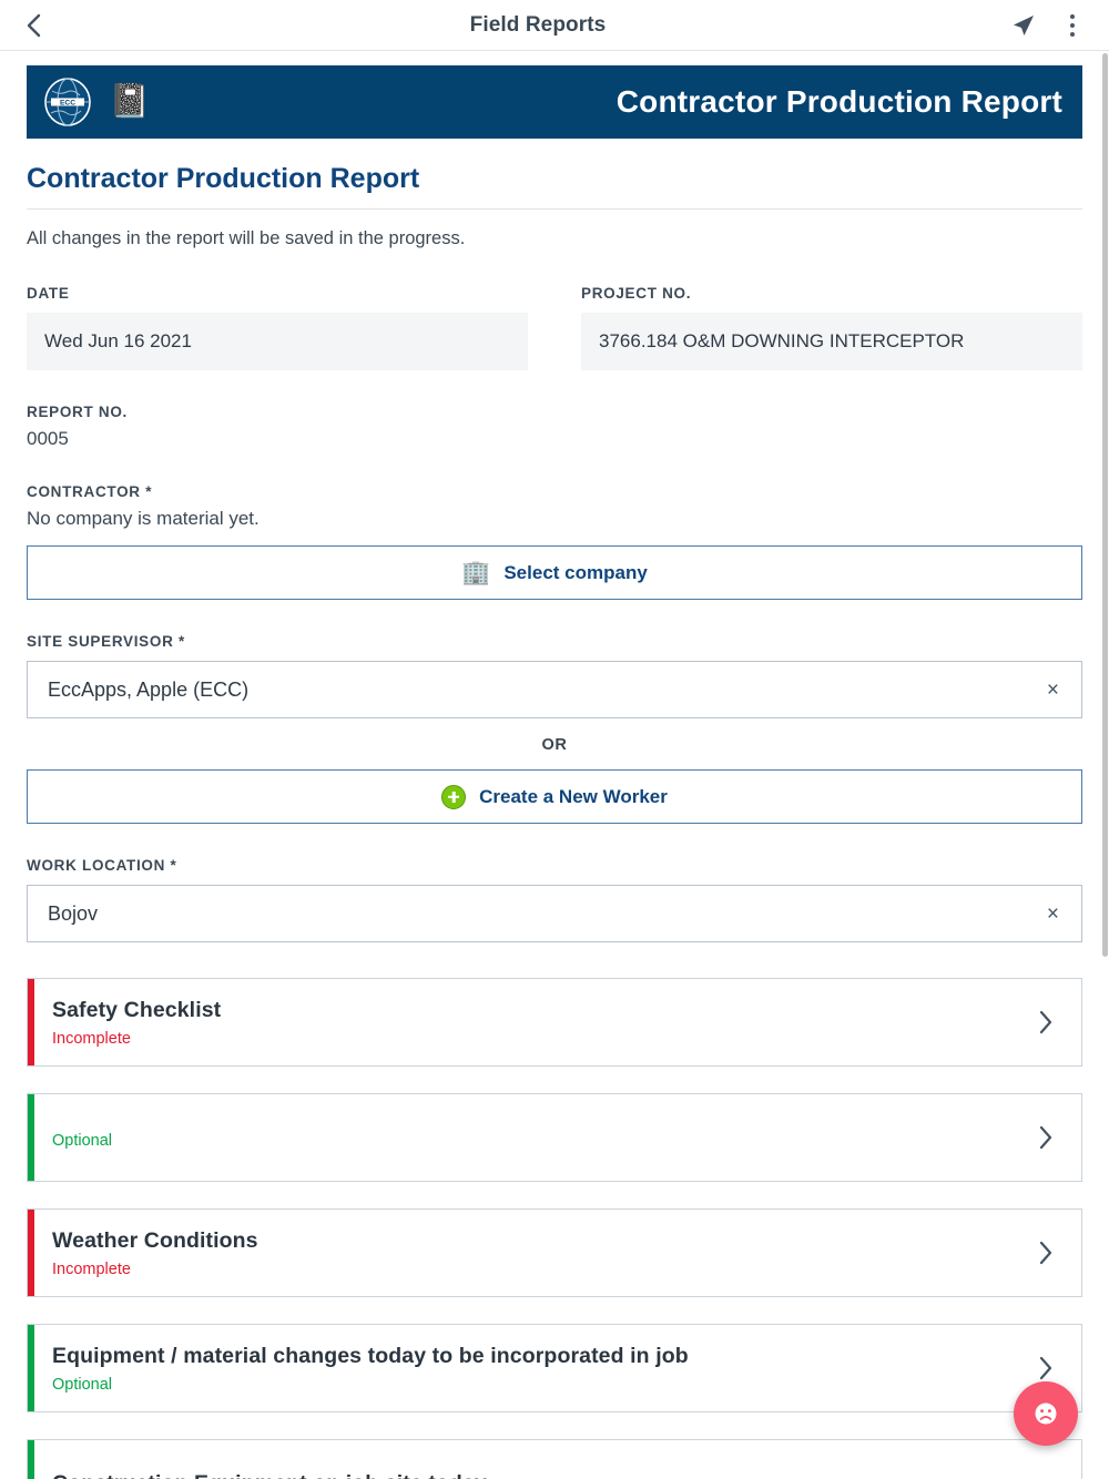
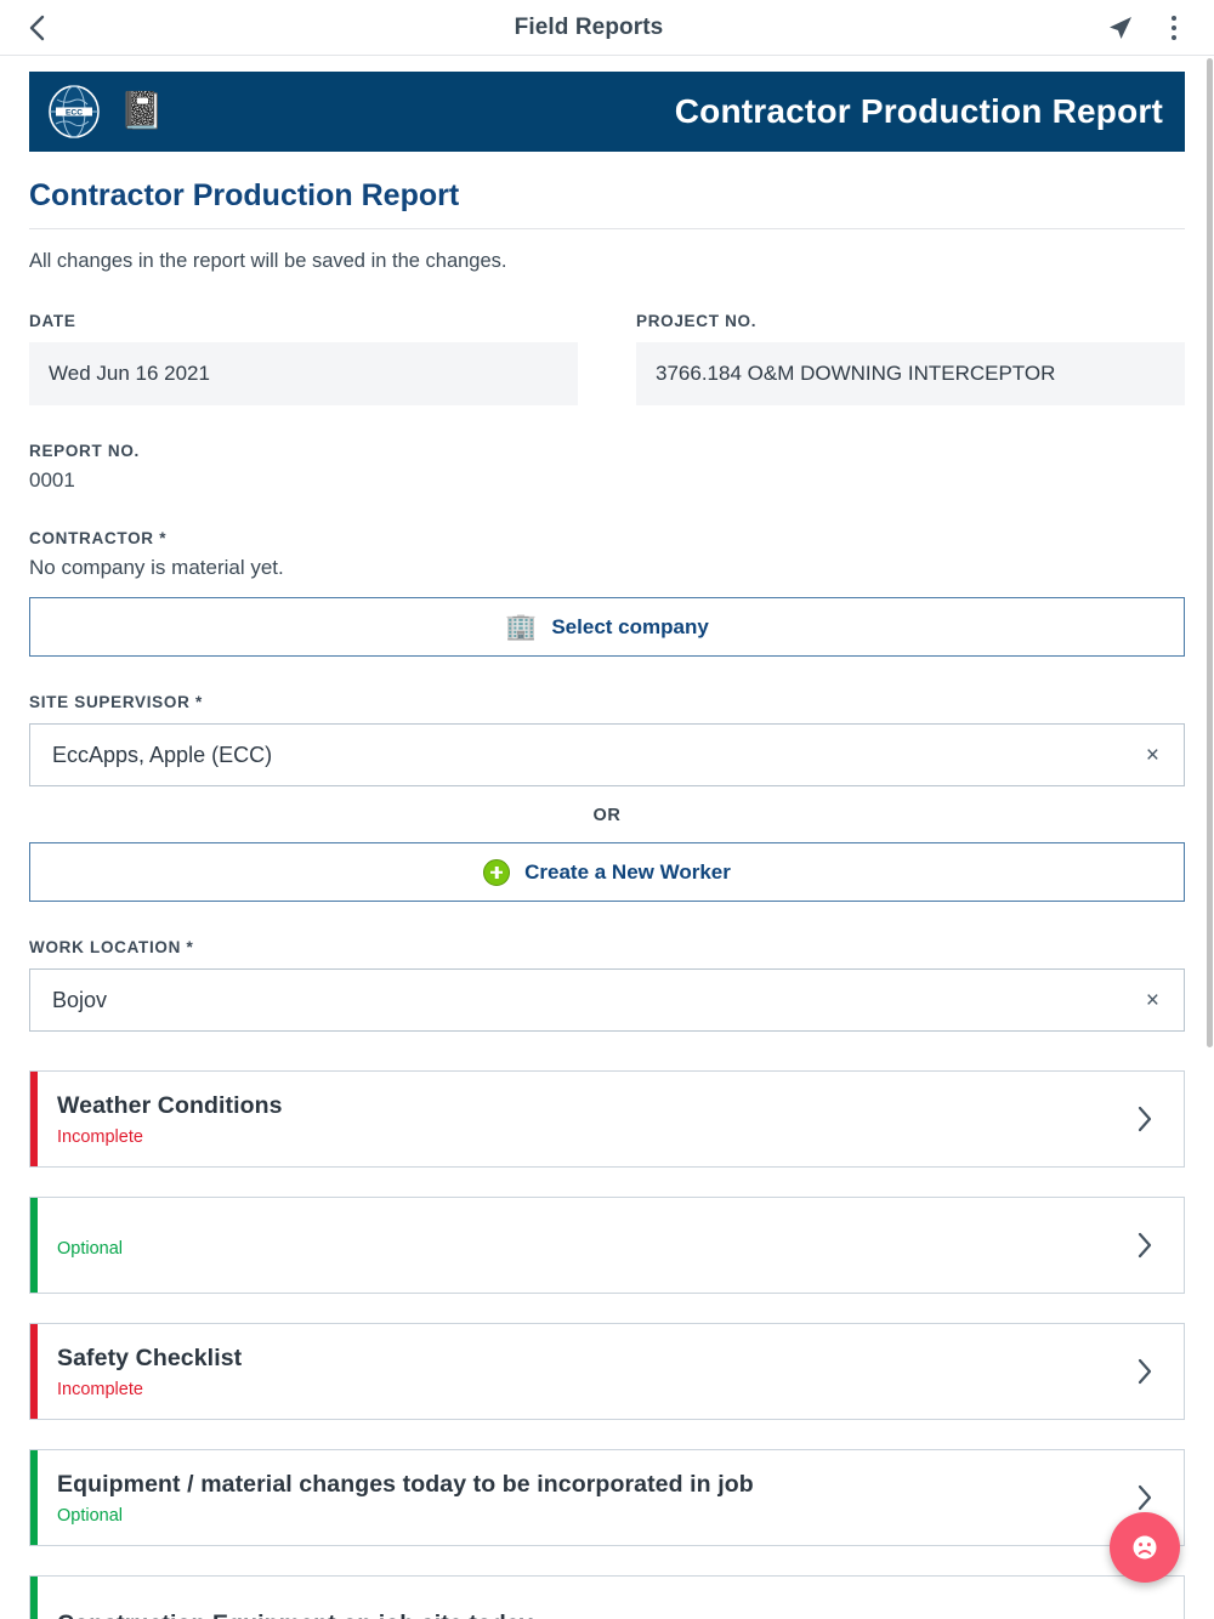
  Field Reports
  📓
  Contractor Production Report
  Contractor Production Report
- All changes in the report will be saved in the progress.
+ All changes in the report will be saved in the changes.
  DATE
  Wed Jun 16 2021
  PROJECT NO.
  3766.184 O&M DOWNING INTERCEPTOR
  REPORT NO.
- 0005
+ 0001
  CONTRACTOR *
  No company is material yet.
  🏢
  Select company
  SITE SUPERVISOR *
  EccApps, Apple (ECC)
  ×
  OR
  Create a New Worker
  WORK LOCATION *
  Bojov
  ×
- Safety Checklist
+ Weather Conditions
  Incomplete
  Optional
- Weather Conditions
+ Safety Checklist
  Incomplete
  Equipment / material changes today to be incorporated in job
  Optional
